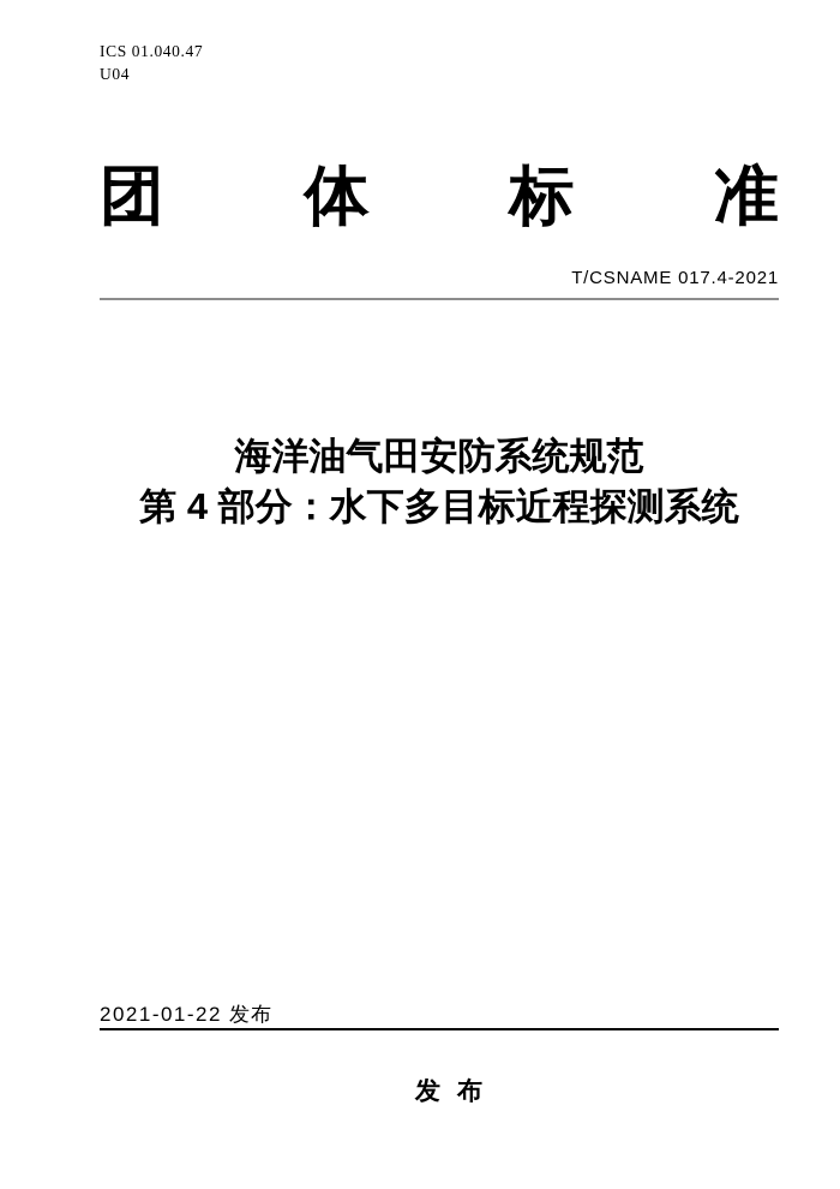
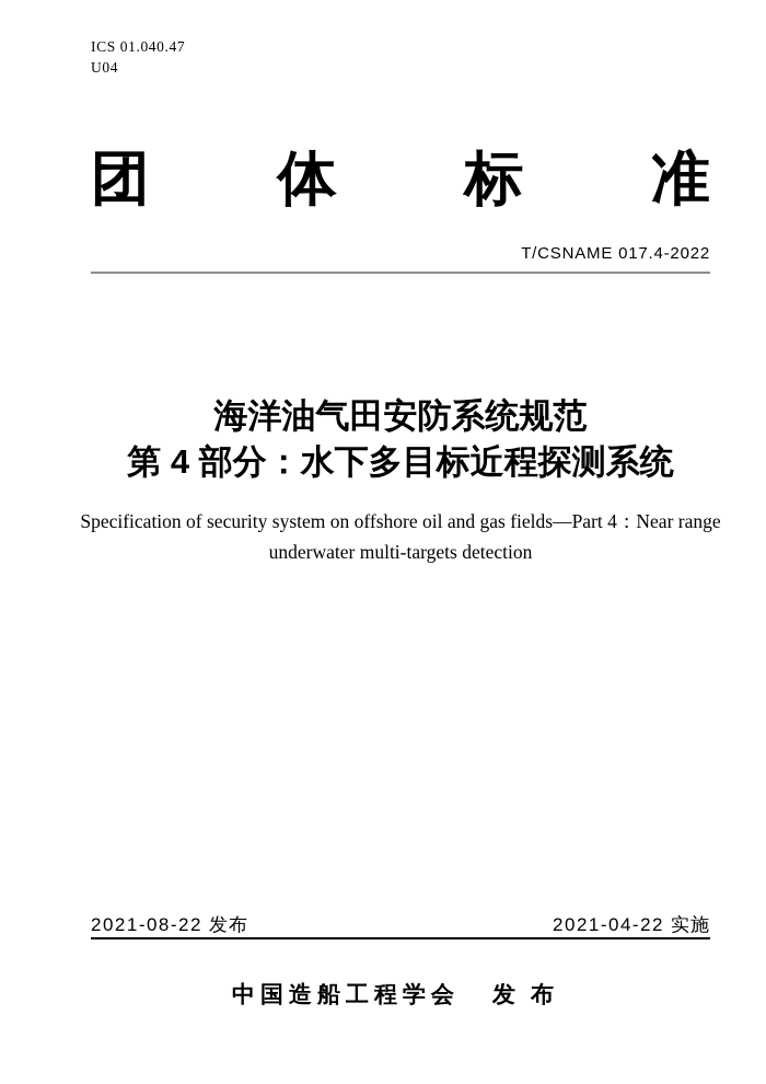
  ICS 01.040.47
  U04
  团
  体
  标
  准
- T/CSNAME 017.4-2021
+ T/CSNAME 017.4-2022
  海洋油气田安防系统规范
  第 4 部分：水下多目标近程探测系统
+ Specification of security system on offshore oil and gas fields—Part 4：Near range
+ underwater multi-targets detection
- 2021-01-22 发布
+ 2021-08-22 发布
+ 2021-04-22 实施
+ 中国造船工程学会
  发布
